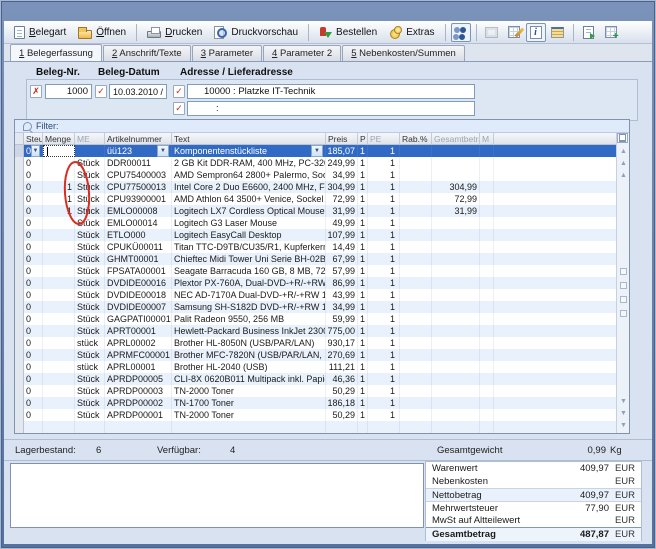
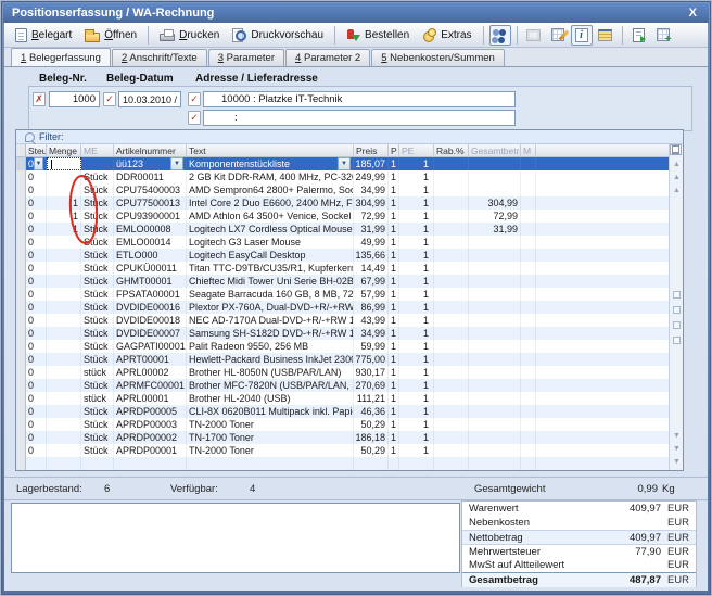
+ Positionserfassung / WA-Rechnung
+ X
  Belegart
  Öffnen
  Drucken
  Druckvorschau
  Bestellen
  Extras
  i
  1 Belegerfassung
  2 Anschrift/Texte
  3 Parameter
  4 Parameter 2
  5 Nebenkosten/Summen
  Beleg-Nr.
  Beleg-Datum
  Adresse / Lieferadresse
  ✗
  1000
  ✓
  10.03.2010 /
  ✓
  10000 : Platzke IT-Technik
  ✓
  :
  Filter:
  Steu
  Menge
  ME
  Artikelnummer
  Text
  Preis
  P
  PE
  Rab.%
  Gesamtbetr
  M
  0
  üü123
  Komponentenstückliste
  185,07
  1
  1
  0
  Stück
  DDR00011
  2 GB Kit DDR-RAM, 400 MHz, PC-32
  249,99
  1
  1
  0
  Stück
  CPU75400003
  AMD Sempron64 2800+ Palermo, Soc
  34,99
  1
  1
  0
  1
  Stck
  CPU77500013
  Intel Core 2 Duo E6600, 2400 MHz, F
  304,99
  1
  1
  304,99
  0
  1
  Stück
  CPU93900001
  AMD Athlon 64 3500+ Venice, Sockel
  72,99
  1
  1
  72,99
  0
  1
  Stck
  EMLO00008
  Logitech LX7 Cordless Optical Mouse
  31,99
  1
  1
  31,99
  0
  tück
  EMLO00014
  Logitech G3 Laser Mouse
  49,99
  1
  1
  0
  Stück
  ETLO000
  Logitech EasyCall Desktop
- 107,99
+ 135,66
  1
  1
  0
  Stück
  CPUKÜ00011
  Titan TTC-D9TB/CU35/R1, Kupferkern
  14,49
  1
  1
  0
  Stück
  GHMT00001
  Chieftec Midi Tower Uni Serie BH-02B
  67,99
  1
  1
  0
  Stück
  FPSATA00001
  Seagate Barracuda 160 GB, 8 MB, 72
  57,99
  1
  1
  0
  Stück
  DVDIDE00016
  Plextor PX-760A, Dual-DVD-+R/-+RW
  86,99
  1
  1
  0
  Stück
  DVDIDE00018
  NEC AD-7170A Dual-DVD-+R/-+RW 1
  43,99
  1
  1
  0
  Stück
  DVDIDE00007
  Samsung SH-S182D DVD-+R/-+RW 1
  34,99
  1
  1
  0
  Stück
  GAGPATI00001
  Palit Radeon 9550, 256 MB
  59,99
  1
  1
  0
  Stück
  APRT00001
  Hewlett-Packard Business InkJet 2300
  775,00
  1
  1
  0
  stück
  APRL00002
  Brother HL-8050N (USB/PAR/LAN)
  930,17
  1
  1
  0
  Stück
  APRMFC00001
  Brother MFC-7820N (USB/PAR/LAN,
  270,69
  1
  1
  0
  stück
  APRL00001
  Brother HL-2040 (USB)
  111,21
  1
  1
  0
  Stück
  APRDP00005
  CLI-8X 0620B011 Multipack inkl. Papi
  46,36
  1
  1
  0
  Stück
  APRDP00003
  TN-2000 Toner
  50,29
  1
  1
  0
  Stück
  APRDP00002
  TN-1700 Toner
  186,18
  1
  1
  0
  Stück
  APRDP00001
  TN-2000 Toner
  50,29
  1
  1
  Lagerbestand:
  6
  Verfügbar:
  4
  Gesamtgewicht
  0,99
  Kg
  Warenwert
  409,97
  EUR
  Nebenkosten
  EUR
  Nettobetrag
  409,97
  EUR
  Mehrwertsteuer
  77,90
  EUR
  MwSt auf Altteilewert
  EUR
  Gesamtbetrag
  487,87
  EUR
